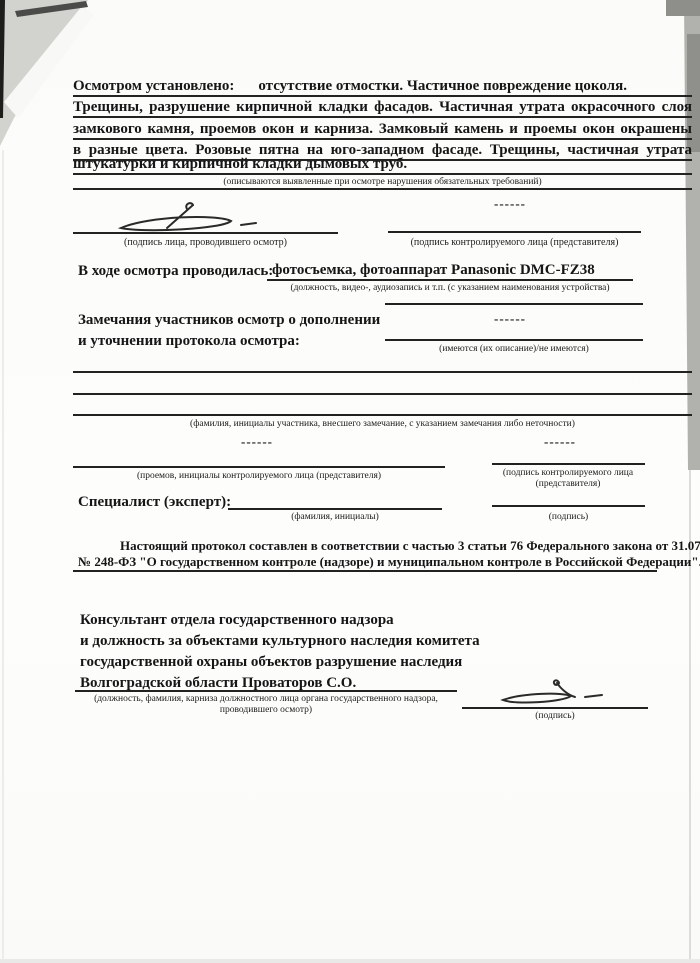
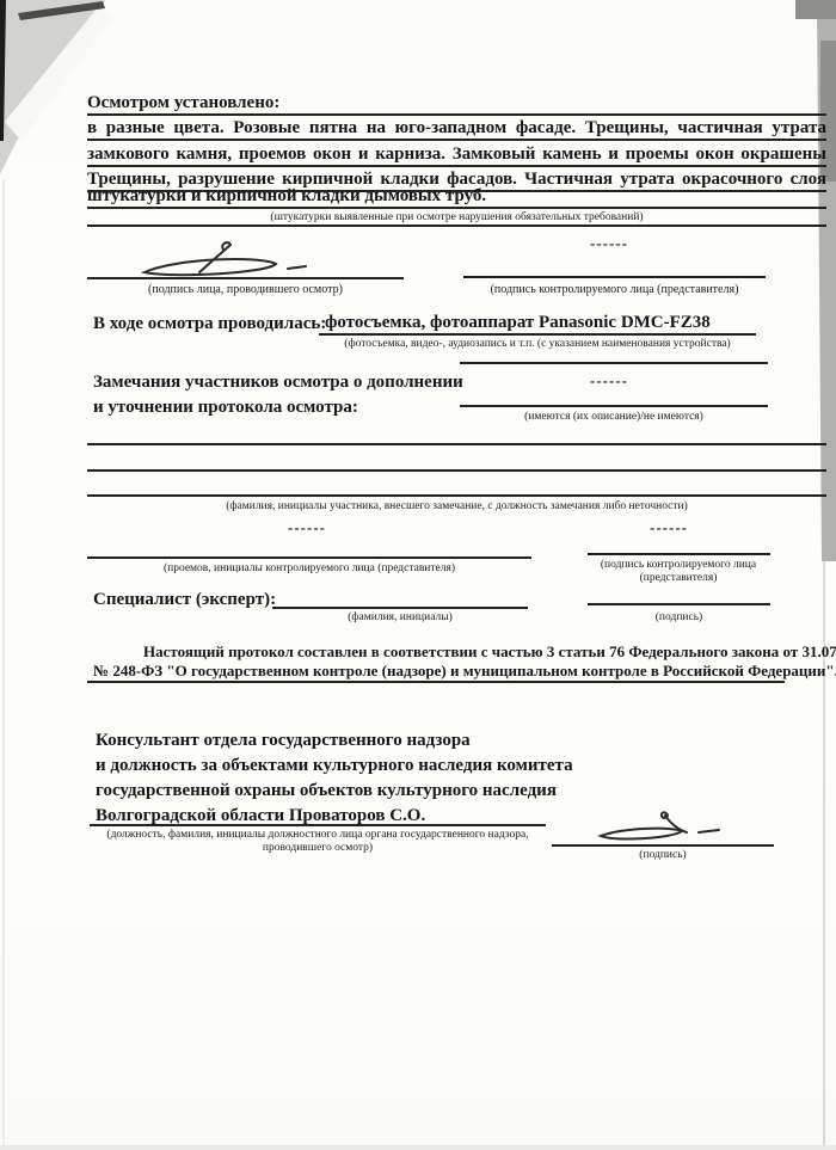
  Осмотром установлено:
- отсутствие отмостки. Частичное повреждение цоколя.
- Трещины, разрушение кирпичной кладки фасадов. Частичная утрата окрасочного слоя
+ в разные цвета. Розовые пятна на юго-западном фасаде. Трещины, частичная утрата
  замкового камня, проемов окон и карниза. Замковый камень и проемы окон окрашены
- в разные цвета. Розовые пятна на юго-западном фасаде. Трещины, частичная утрата
+ Трещины, разрушение кирпичной кладки фасадов. Частичная утрата окрасочного слоя
  штукатурки и кирпичной кладки дымовых труб.
- (описываются выявленные при осмотре нарушения обязательных требований)
+ (штукатурки выявленные при осмотре нарушения обязательных требований)
  (подпись лица, проводившего осмотр)
  ------
  (подпись контролируемого лица (представителя)
  В ходе осмотра проводилась:
  фотосъемка, фотоаппарат Panasonic DMC-FZ38
- (должность, видео-, аудиозапись и т.п. (с указанием наименования устройства)
+ (фотосъемка, видео-, аудиозапись и т.п. (с указанием наименования устройства)
- Замечания участников осмотр о дополнении
+ Замечания участников осмотра о дополнении
  и уточнении протокола осмотра:
  ------
  (имеются (их описание)/не имеются)
- (фамилия, инициалы участника, внесшего замечание, с указанием замечания либо неточности)
+ (фамилия, инициалы участника, внесшего замечание, с должность замечания либо неточности)
  ------
  ------
  (проемов, инициалы контролируемого лица (представителя)
  (подпись контролируемого лица (представителя)
  Специалист (эксперт):
  (фамилия, инициалы)
  (подпись)
  Настоящий протокол составлен в соответствии с частью 3 статьи 76 Федерального закона от 31.07
  № 248-ФЗ "О государственном контроле (надзоре) и муниципальном контроле в Российской Федерации"
  Консультант отдела государственного надзора
  и должность за объектами культурного наследия комитета
- государственной охраны объектов разрушение наследия
+ государственной охраны объектов культурного наследия
  Волгоградской области Проваторов С.О.
- (должность, фамилия, карниза должностного лица органа государственного надзора,
+ (должность, фамилия, инициалы должностного лица органа государственного надзора,
  проводившего осмотр)
  (подпись)
